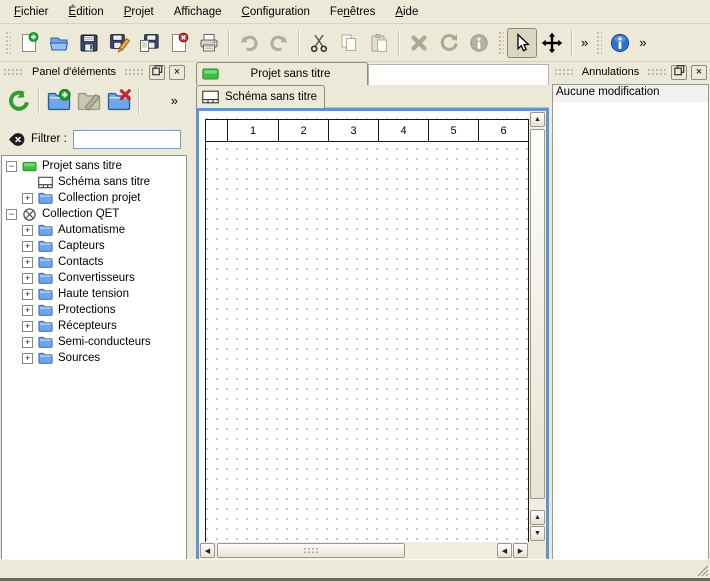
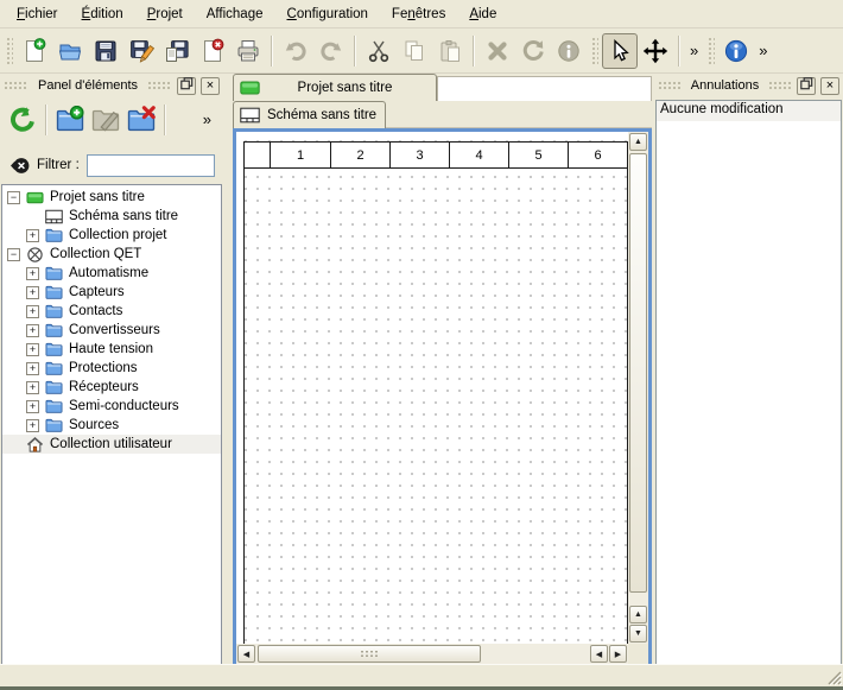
  Fichier
  Édition
  Projet
  Affichage
  Configuration
  Fenêtres
  Aide
  »
  »
  Panel d'éléments
  ×
  »
  Filtrer :
  −
  Projet sans titre
  Schéma sans titre
  +
  Collection projet
  −
  Collection QET
  +
  Automatisme
  +
  Capteurs
  +
  Contacts
  +
  Convertisseurs
  +
  Haute tension
  +
  Protections
  +
  Récepteurs
  +
  Semi-conducteurs
  +
  Sources
+ Collection utilisateur
  Projet sans titre
  Schéma sans titre
  1
  2
  3
  4
  5
  6
  Annulations
  ×
  Aucune modification
